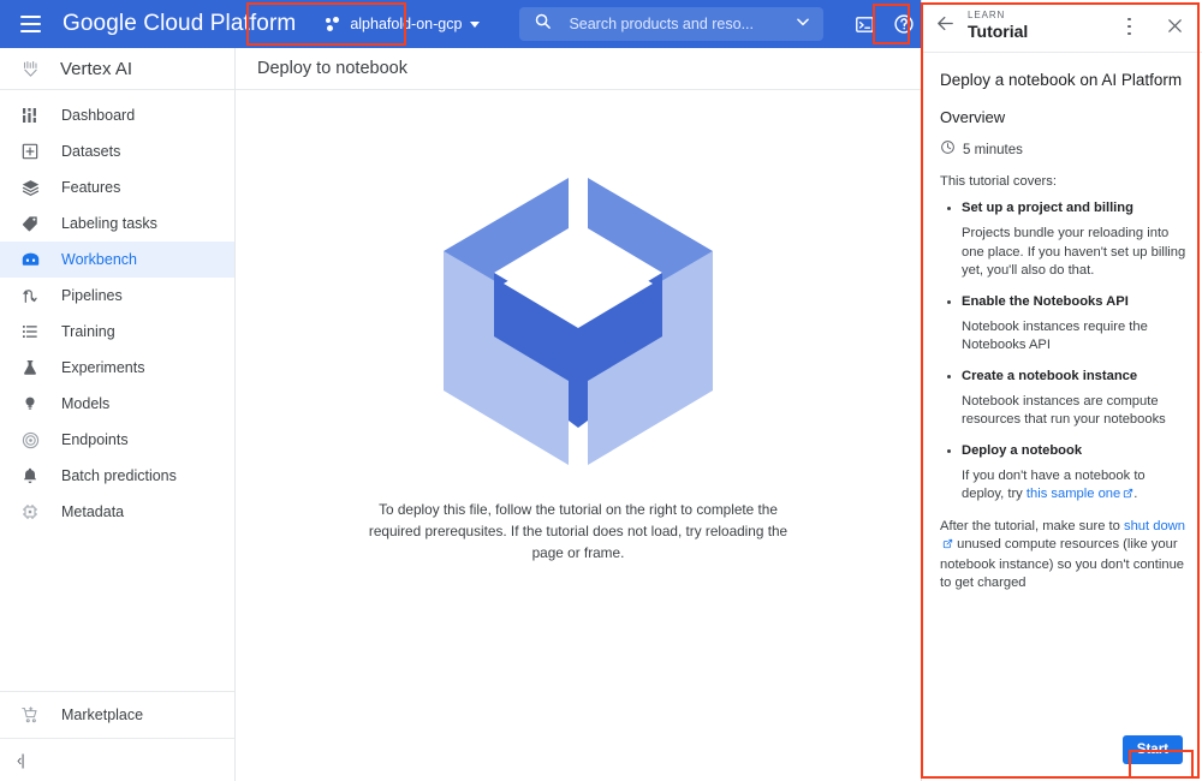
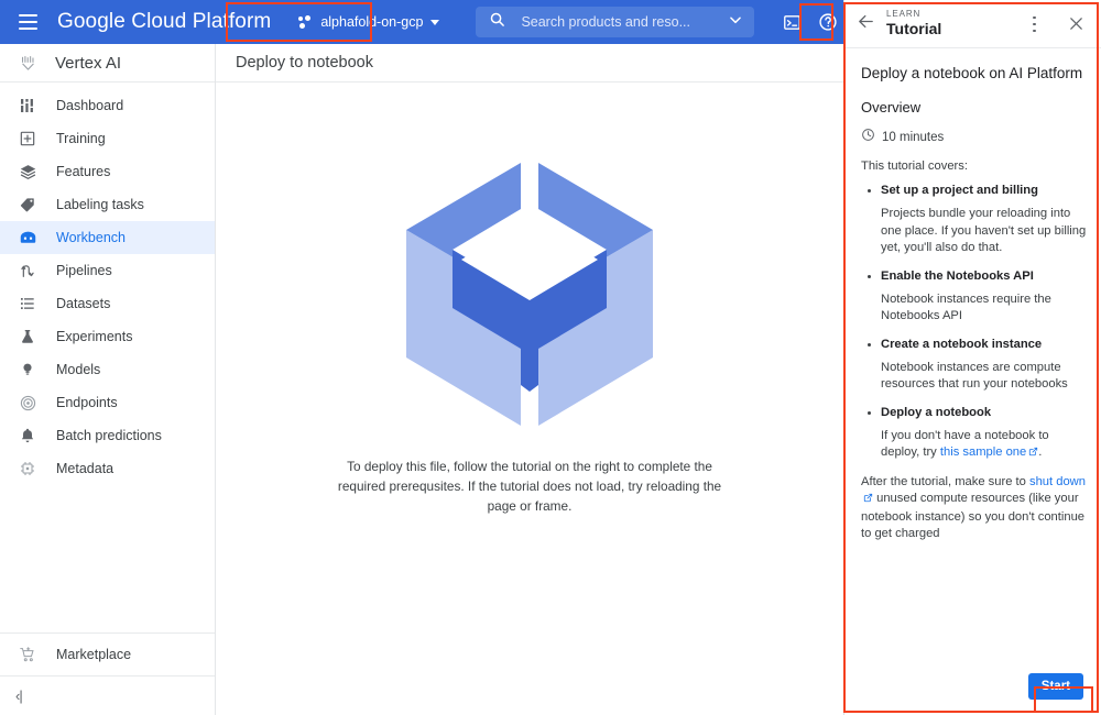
  Google Cloud Platform
  alphafold-on-gcp
  Search products and reso...
  Vertex AI
  Dashboard
- Datasets
+ Training
  Features
  Labeling tasks
  Workbench
  Pipelines
- Training
+ Datasets
  Experiments
  Models
  Endpoints
  Batch predictions
  Metadata
  Marketplace
  ‹|
  Deploy to notebook
  To deploy this file, follow the tutorial on the right to complete the required prerequsites. If the tutorial does not load, try reloading the page or frame.
  LEARN
  Tutorial
  Deploy a notebook on AI Platform
  Overview
- 5 minutes
+ 10 minutes
  This tutorial covers:
  Set up a project and billing
  Projects bundle your reloading into one place. If you haven't set up billing yet, you'll also do that.
  Enable the Notebooks API
  Notebook instances require the Notebooks API
  Create a notebook instance
  Notebook instances are compute resources that run your notebooks
  Deploy a notebook
  If you don't have a notebook to deploy, try this sample one .
  After the tutorial, make sure to shut down unused compute resources (like your notebook instance) so you don't continue to get charged
  Start
